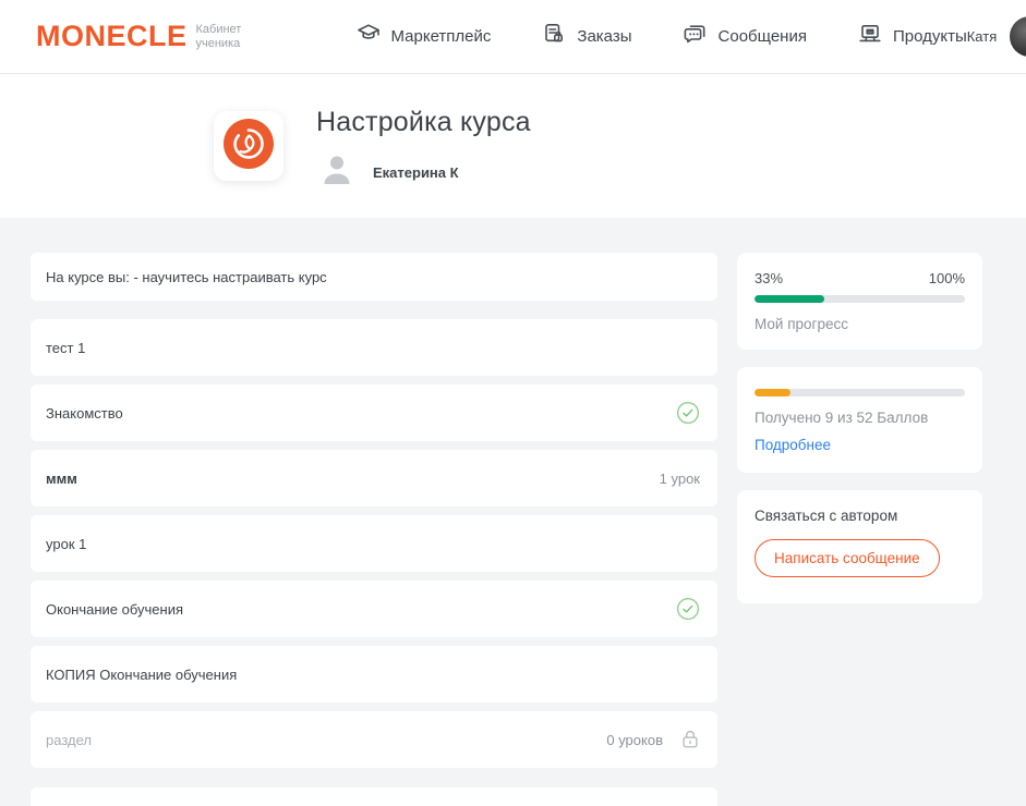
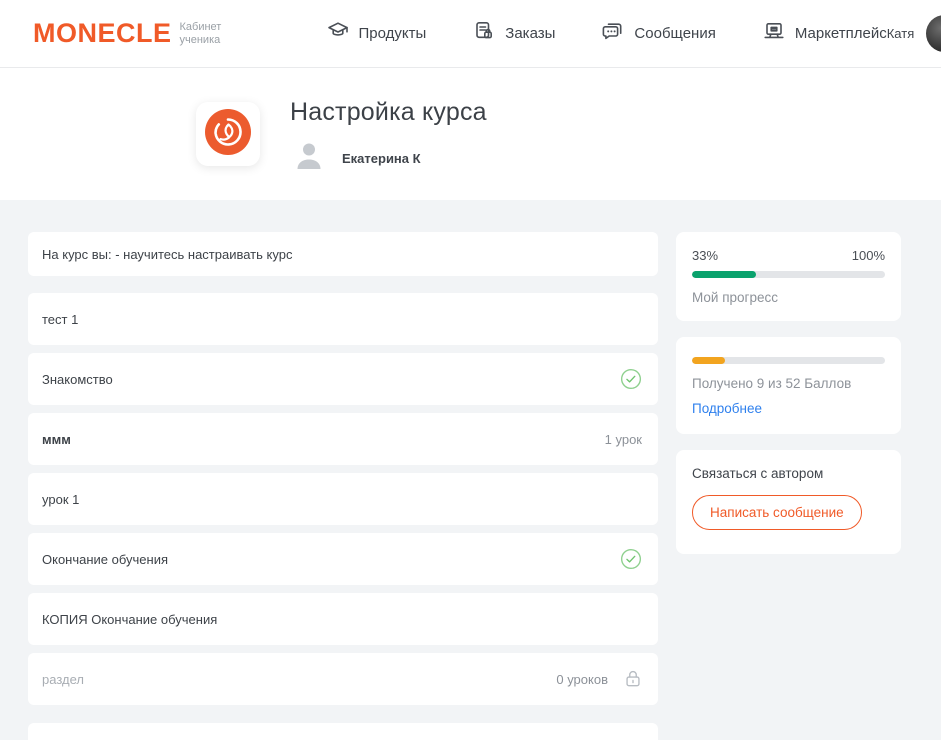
  MONECLE
  Кабинет ученика
- Маркетплейс
+ Продукты
  Заказы
  Сообщения
- Продукты
+ Маркетплейс
  Катя
  Настройка курса
  Екатерина К
- На курсе вы: - научитесь настраивать курс
+ На курс вы: - научитесь настраивать курс
  тест 1
  Знакомство
  ммм
  1 урок
  урок 1
  Окончание обучения
  КОПИЯ Окончание обучения
  раздел
  0 уроков
  33%
  100%
  Мой прогресс
  Получено 9 из 52 Баллов
  Подробнее
  Связаться с автором
  Написать сообщение
